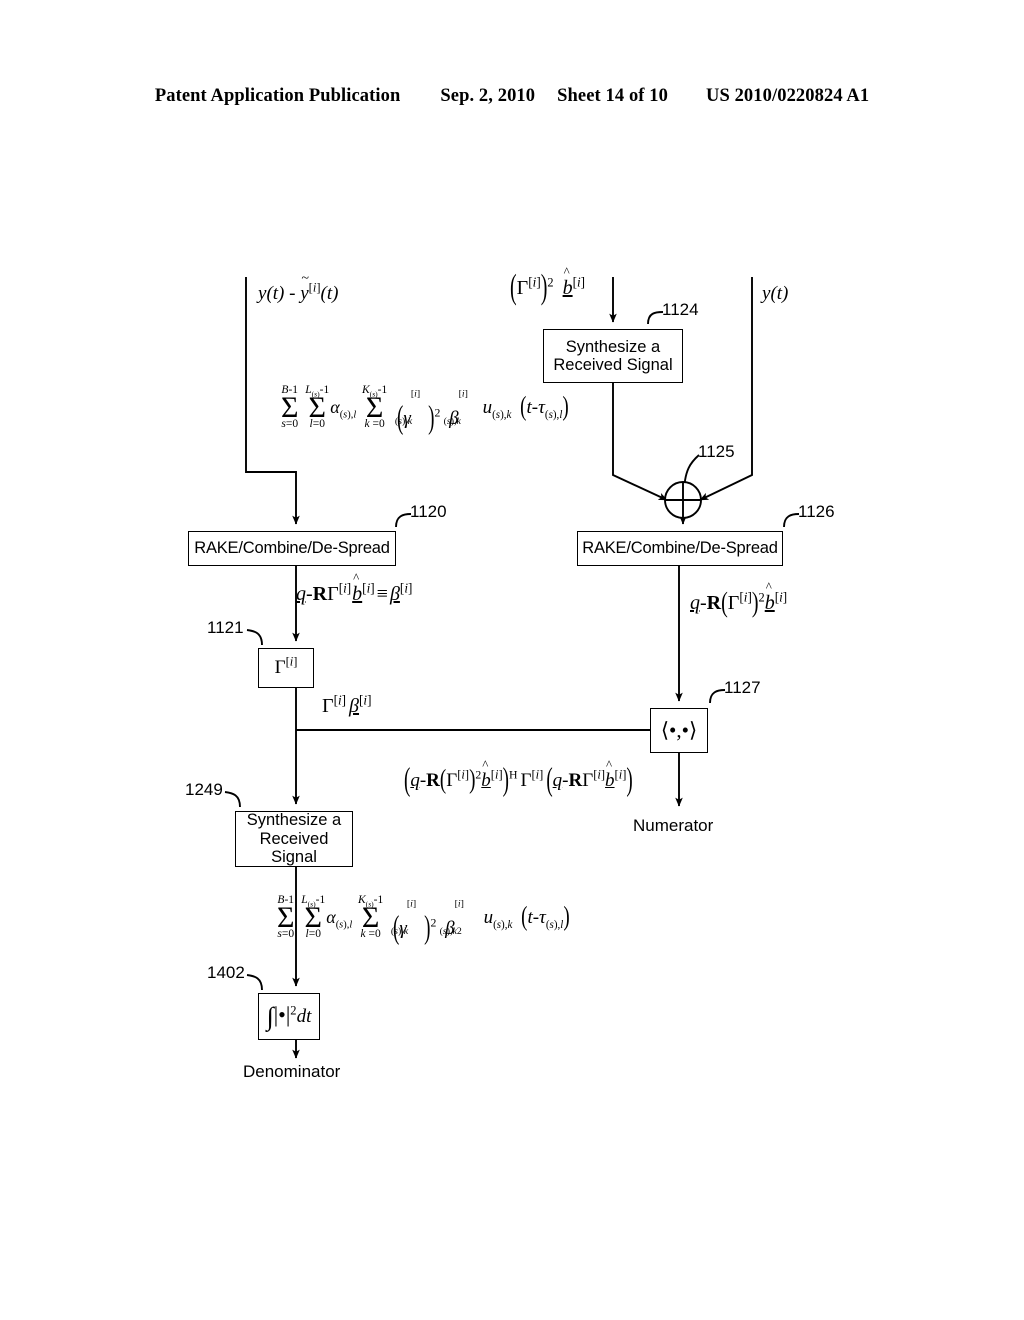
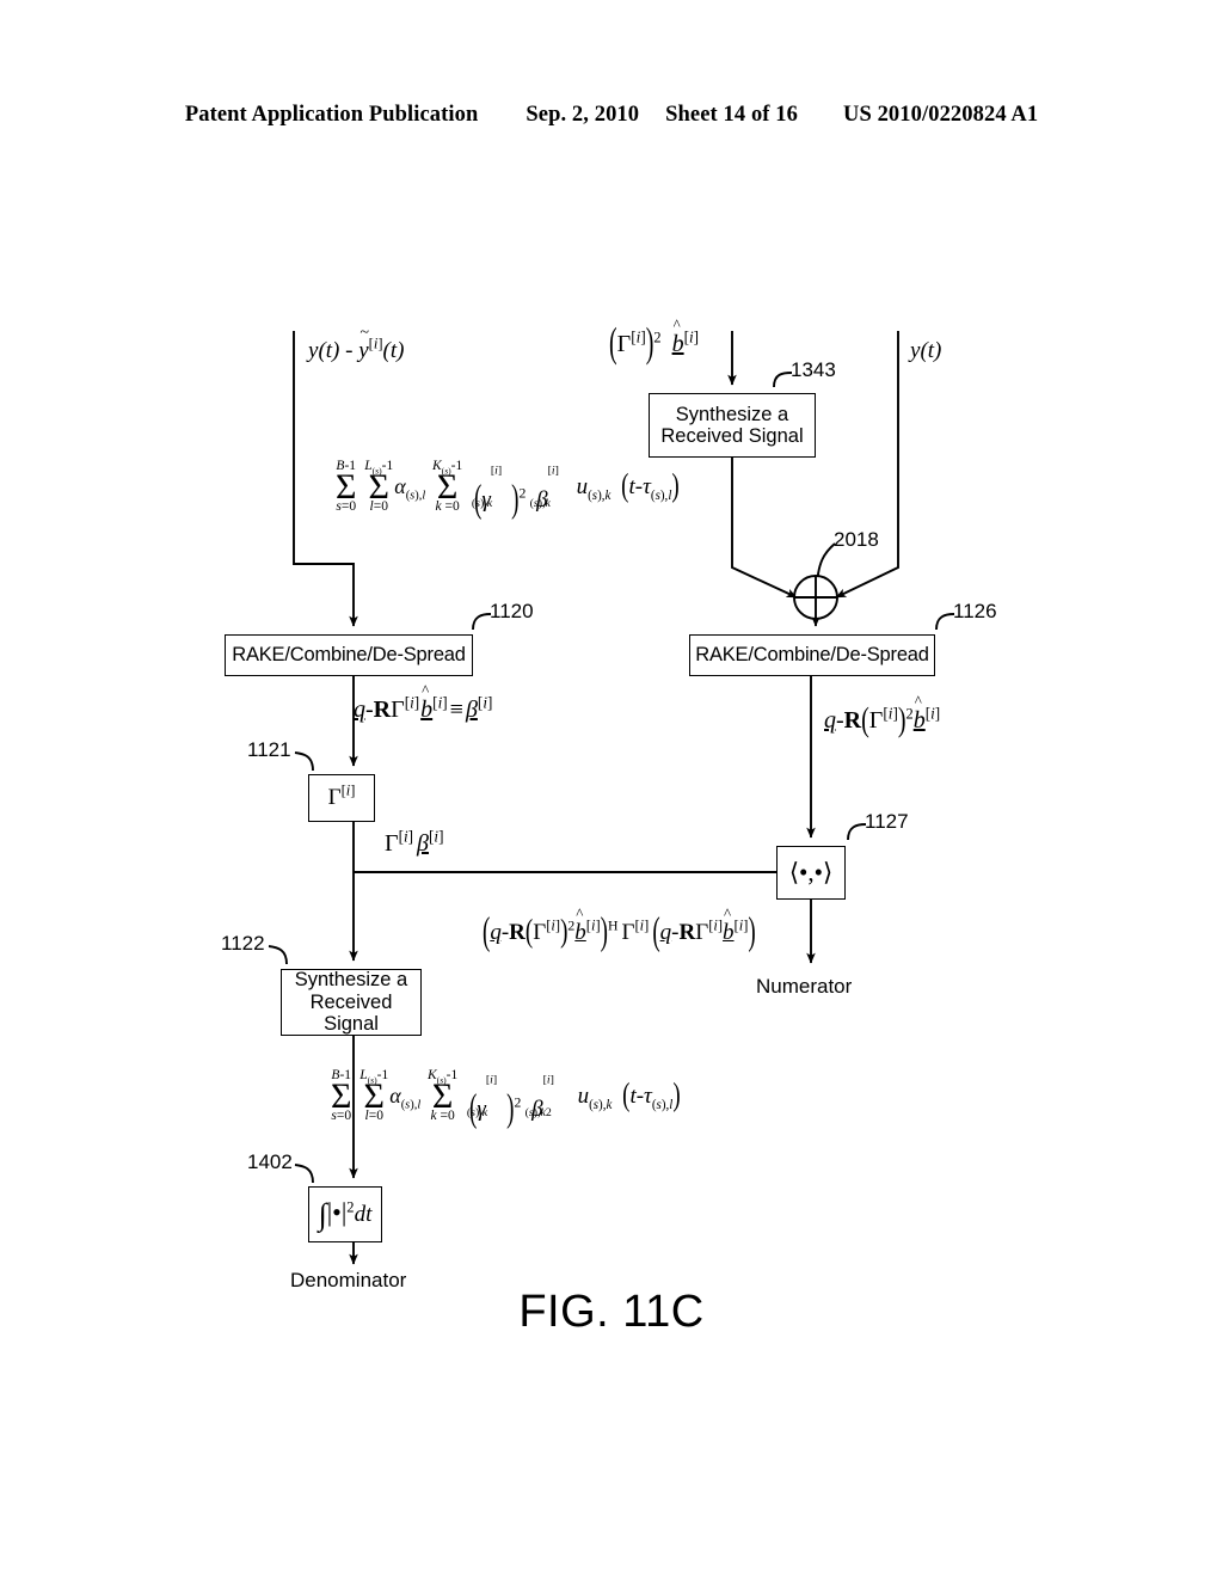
- Patent Application Publication Sep. 2, 2010 Sheet 14 of 10 US 2010/0220824 A1
+ Patent Application Publication Sep. 2, 2010 Sheet 14 of 16 US 2010/0220824 A1
  RAKE/Combine/De-Spread
  RAKE/Combine/De-Spread
  Synthesize a
  Received Signal
  Synthesize a
  Received Signal
  Γ[i]
  ∫|•|2dt
  ⟨•,•⟩
- 1124
+ 1343
- 1125
+ 2018
  1120
  1126
  1121
  1127
- 1249
+ 1122
  1402
  y(t) - y
  ~
  [i](t)
  (Γ[i])2 b
  ^
  [i]
  y(t)
  q-RΓ[i]b
  ^
  [i] ≡β[i]
  q-R(Γ[i])2b
  ^
  [i]
  Γ[i] β[i]
  (q-R(Γ[i])2b
  ^
  [i])H Γ[i] (q-RΓ[i]b
  ^
  [i])
  B-1
  Σ
  s=0
  L(s)-1
  Σ
  l=0
  α(s),l
  K(s)-1
  Σ
  k =0
  (γ[i]
  (s),k )2 β[i]
  (s),k u(s),k (t-τ(s),l)
  B-1
  Σ
  s=0
  L(s)-1
  Σ
  l=0
  α(s),l
  K(s)-1
  Σ
  k =0
  (γ[i]
  (s),k )2 β[i]
  (s),k2 u(s),k (t-τ(s),l)
  Numerator
  Denominator
+ FIG. 11C
